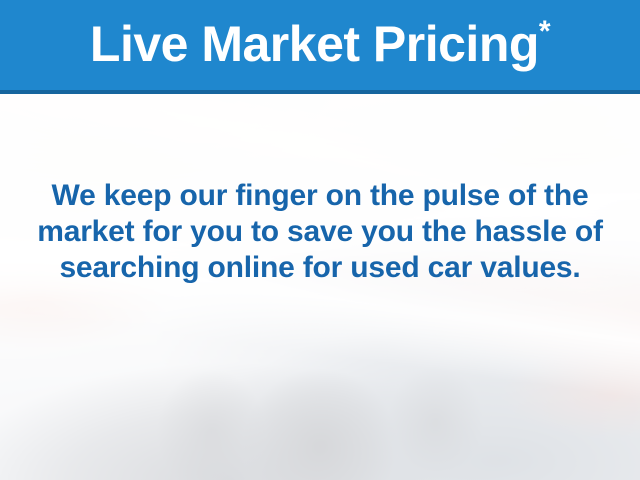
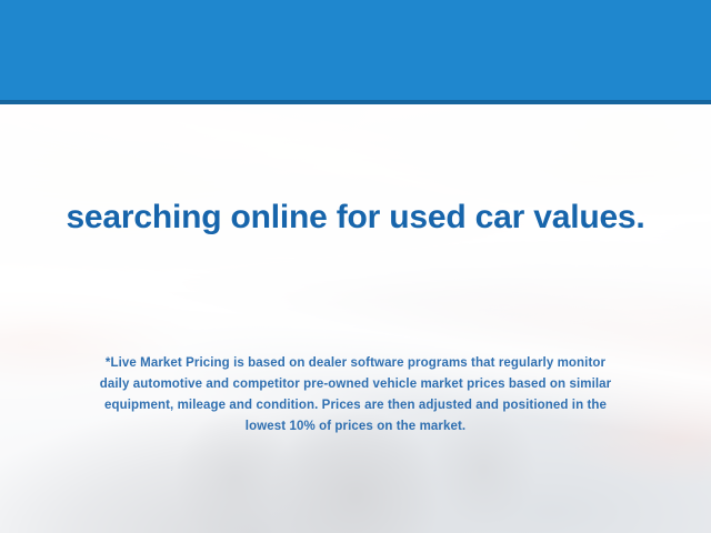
- Live Market Pricing*
- We keep our finger on the pulse of the
- market for you to save you the hassle of
  searching online for used car values.
+ *Live Market Pricing is based on dealer software programs that regularly monitor
+ daily automotive and competitor pre-owned vehicle market prices based on similar
+ equipment, mileage and condition. Prices are then adjusted and positioned in the
+ lowest 10% of prices on the market.
